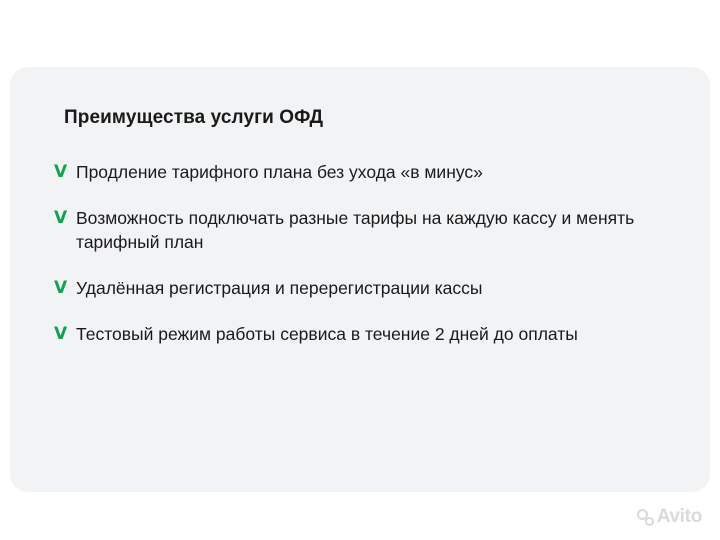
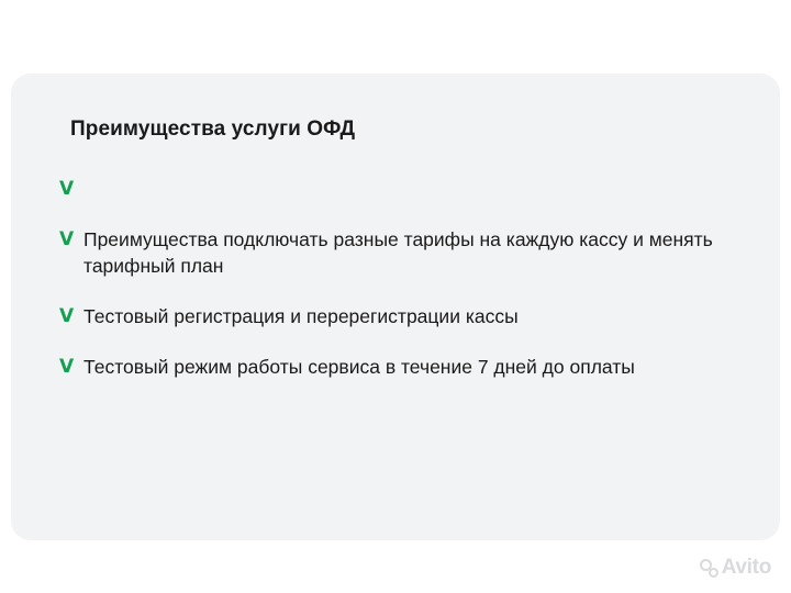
  Преимущества услуги ОФД
  V
- Продление тарифного плана без ухода «в минус»
  V
- Возможность подключать разные тарифы на каждую кассу и менять тарифный план
+ Преимущества подключать разные тарифы на каждую кассу и менять тарифный план
  V
- Удалённая регистрация и перерегистрации кассы
+ Тестовый регистрация и перерегистрации кассы
  V
- Тестовый режим работы сервиса в течение 2 дней до оплаты
+ Тестовый режим работы сервиса в течение 7 дней до оплаты
  Avito
